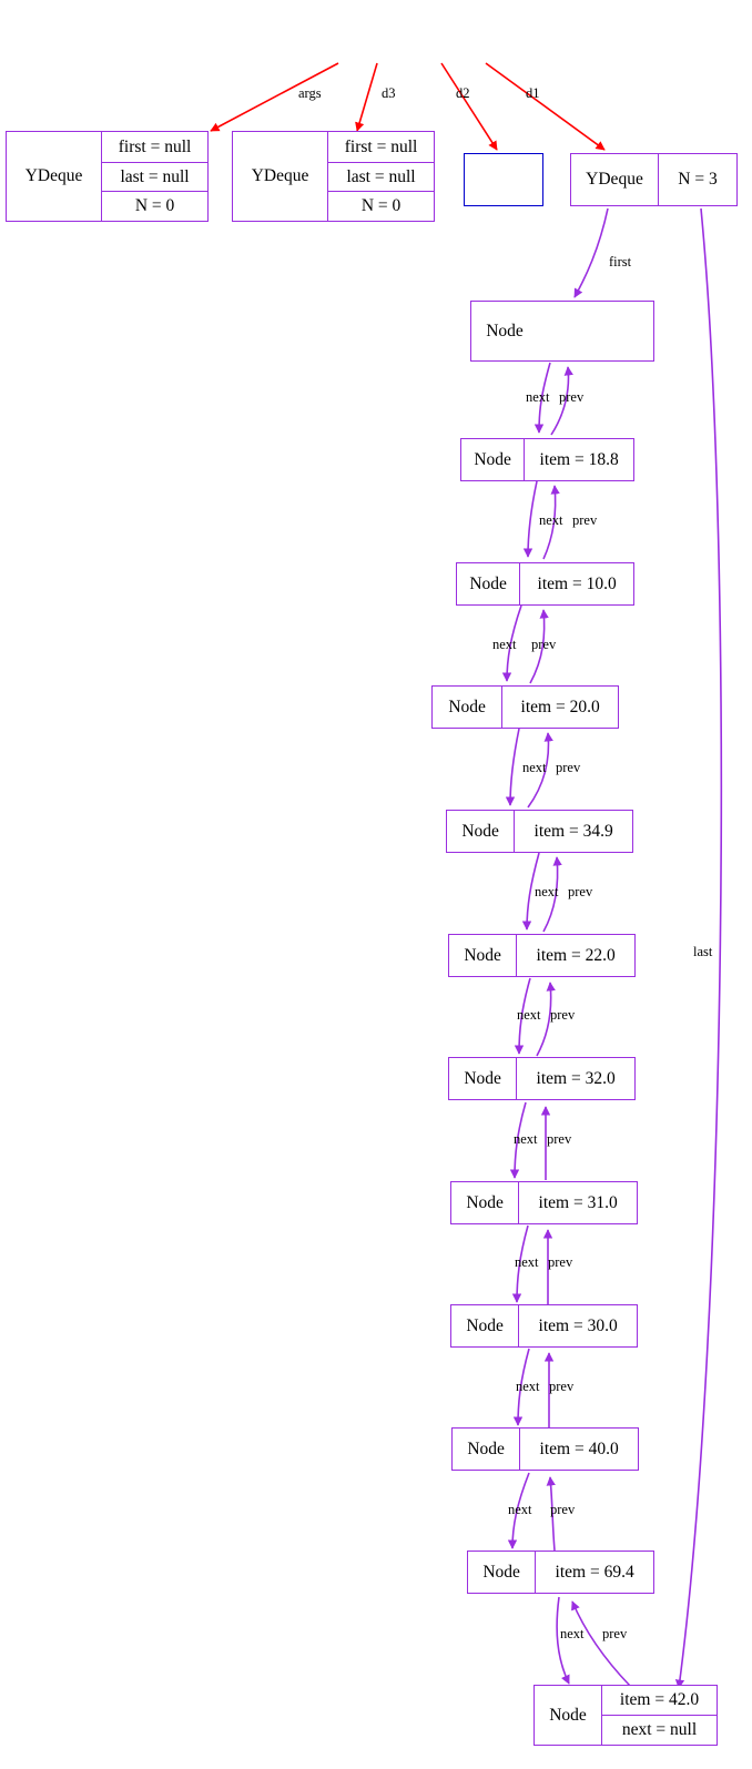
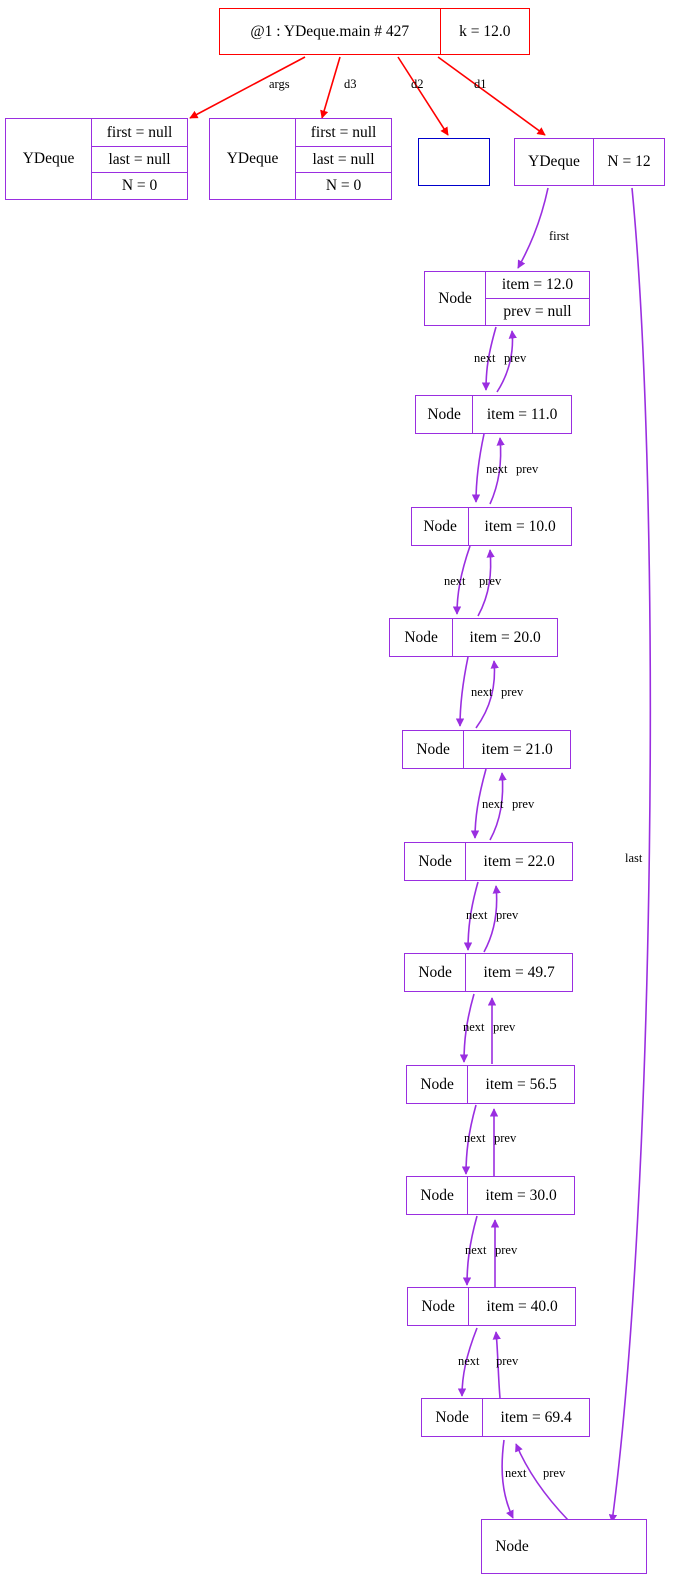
+ @1 : YDeque.main # 427
+ k = 12.0
  YDeque
  first = null
  last = null
  N = 0
  YDeque
  first = null
  last = null
  N = 0
  YDeque
- N = 3
+ N = 12
  Node
+ item = 12.0
+ prev = null
  Node
- item = 18.8
+ item = 11.0
  Node
  item = 10.0
  Node
  item = 20.0
  Node
- item = 34.9
+ item = 21.0
  Node
  item = 22.0
  Node
- item = 32.0
+ item = 49.7
  Node
- item = 31.0
+ item = 56.5
  Node
  item = 30.0
  Node
  item = 40.0
  Node
  item = 69.4
  Node
- item = 42.0
- next = null
  args
  d3
  d2
  d1
  first
  last
  next
  prev
  next
  prev
  next
  prev
  next
  prev
  next
  prev
  next
  prev
  next
  prev
  next
  prev
  next
  prev
  next
  prev
  next
  prev
